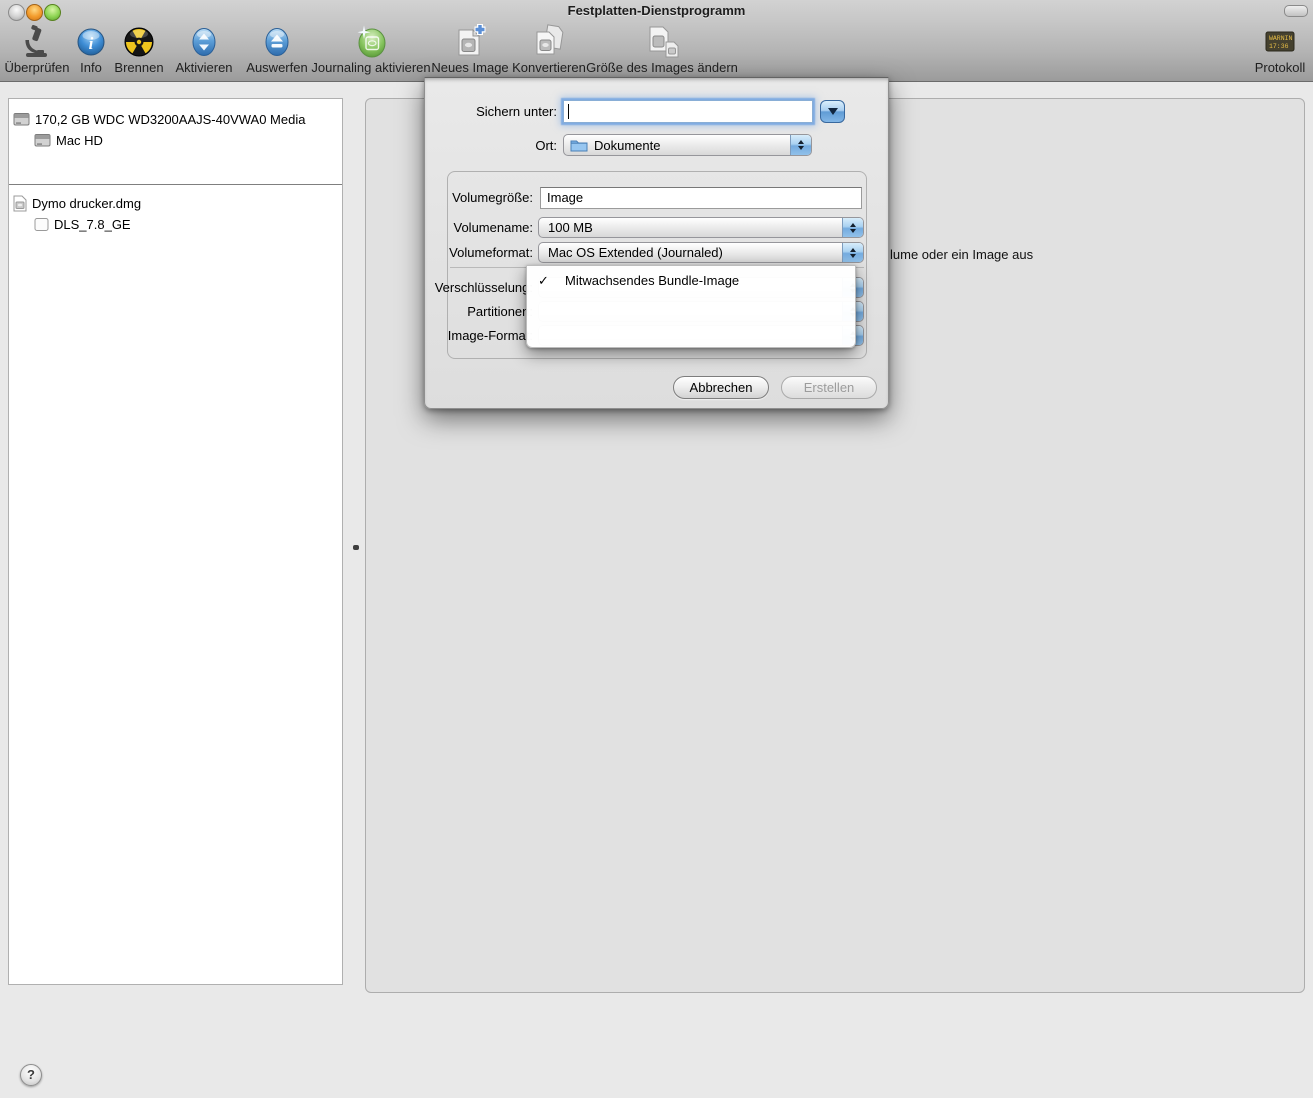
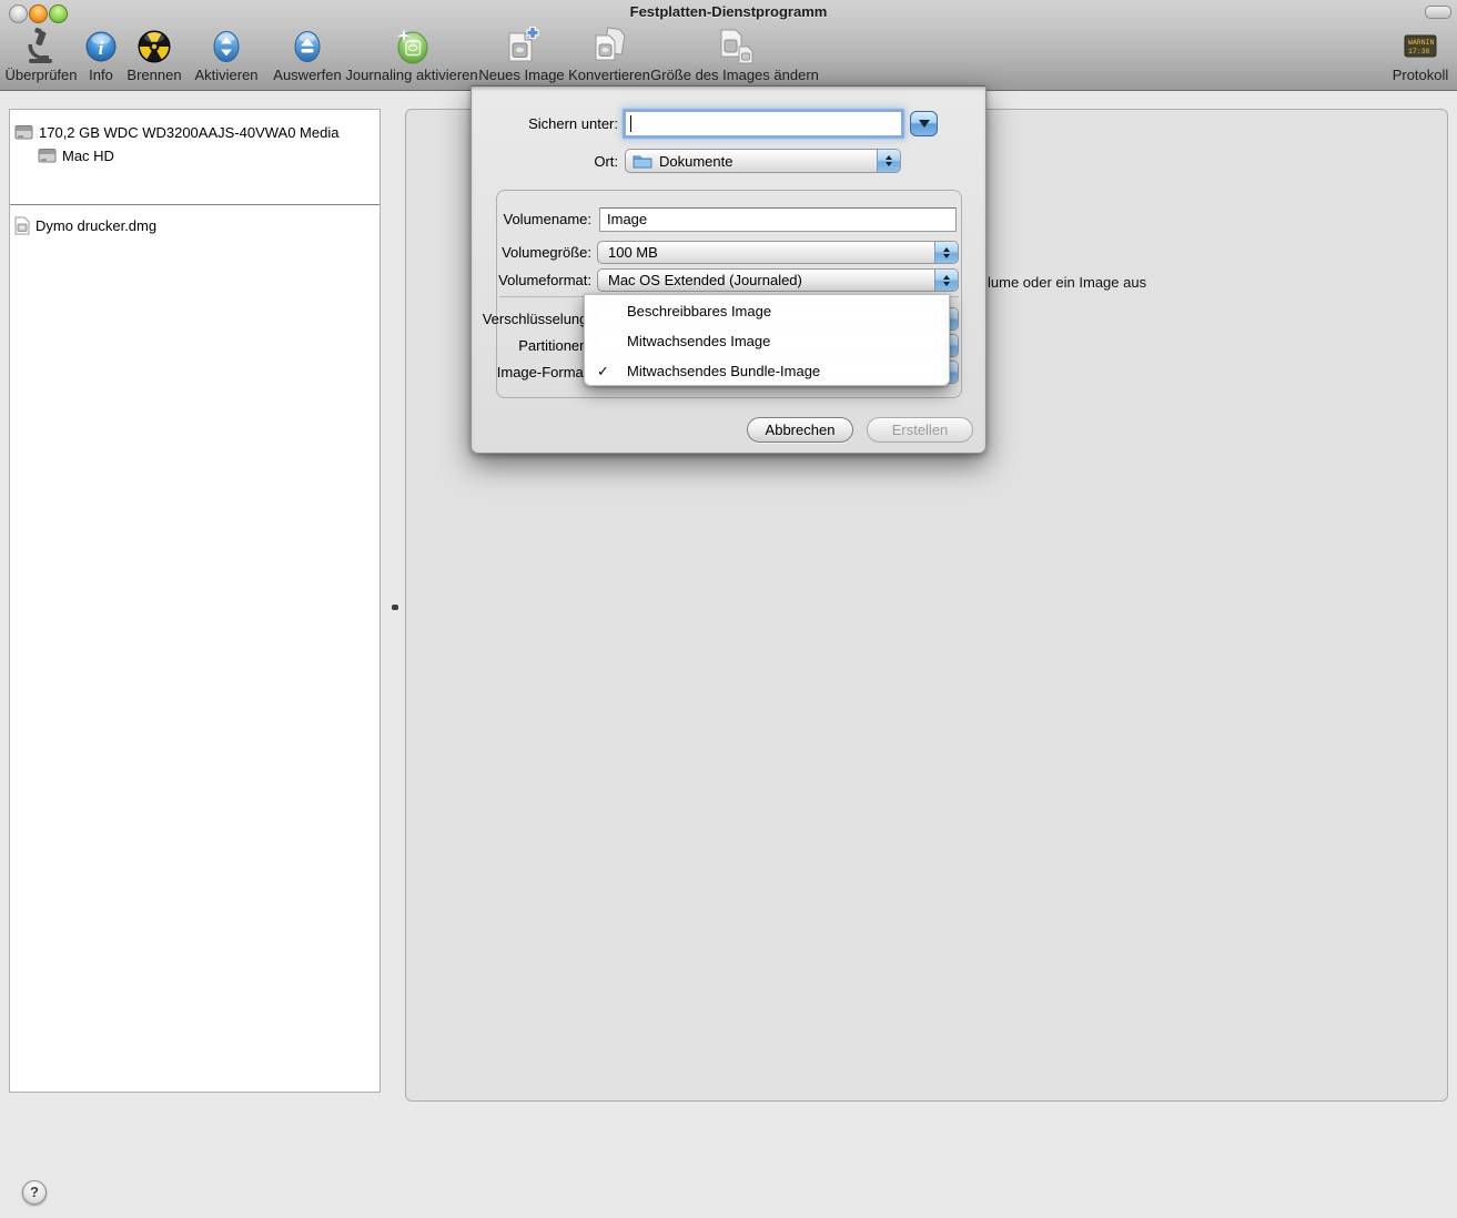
  Festplatten-Dienstprogramm
  Überprüfen
  i
  Info
  Brennen
  Aktivieren
  Auswerfen
  Journaling aktivieren
  Neues Image
  Konvertieren
  Größe des Images ändern
  Protokoll
  170,2 GB WDC WD3200AAJS-40VWA0 Media
  Mac HD
  Dymo drucker.dmg
- DLS_7.8_GE
  lume oder ein Image aus
  Sichern unter:
  Ort:
  Dokumente
- Volumegröße:
+ Volumename:
  Image
- Volumename:
+ Volumegröße:
  100 MB
  Volumeformat:
  Mac OS Extended (Journaled)
  Verschlüsselun
  Partitione
  Image-Forma
+ Beschreibbares Image
+ Mitwachsendes Image
  ✓
  Mitwachsendes Bundle-Image
  Abbrechen
  Erstellen
  ?
